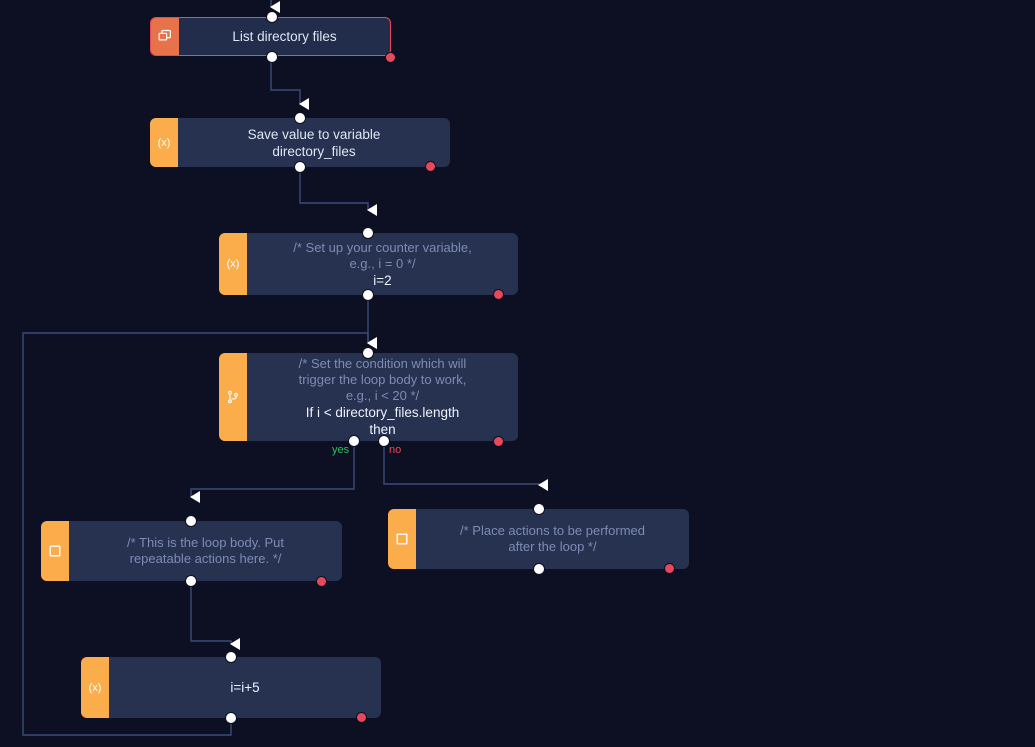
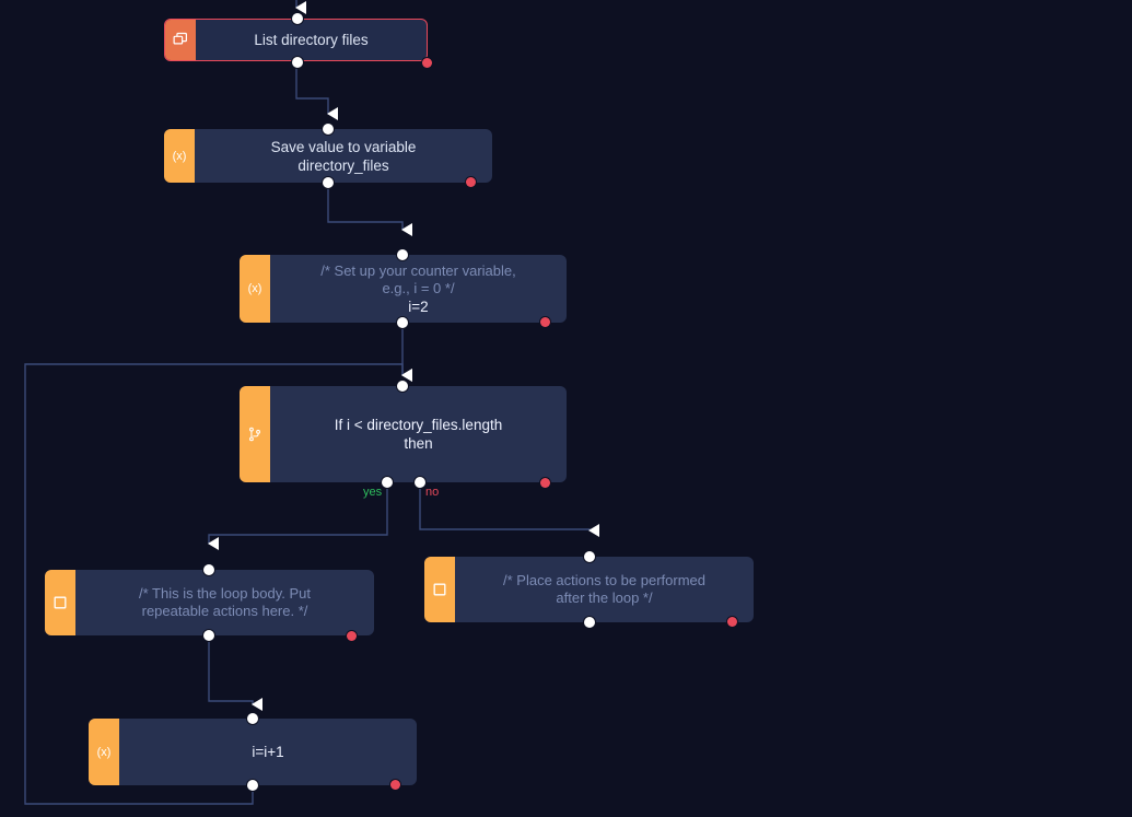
  List directory files
  (x)
  Save value to variable
  directory_files
  (x)
  /* Set up your counter variable,
  e.g., i = 0 */
  i=2
- /* Set the condition which will
- trigger the loop body to work,
- e.g., i < 20 */
  If i < directory_files.length
  then
  yes
  no
  /* This is the loop body. Put
  repeatable actions here. */
  /* Place actions to be performed
  after the loop */
  (x)
- i=i+5
+ i=i+1
